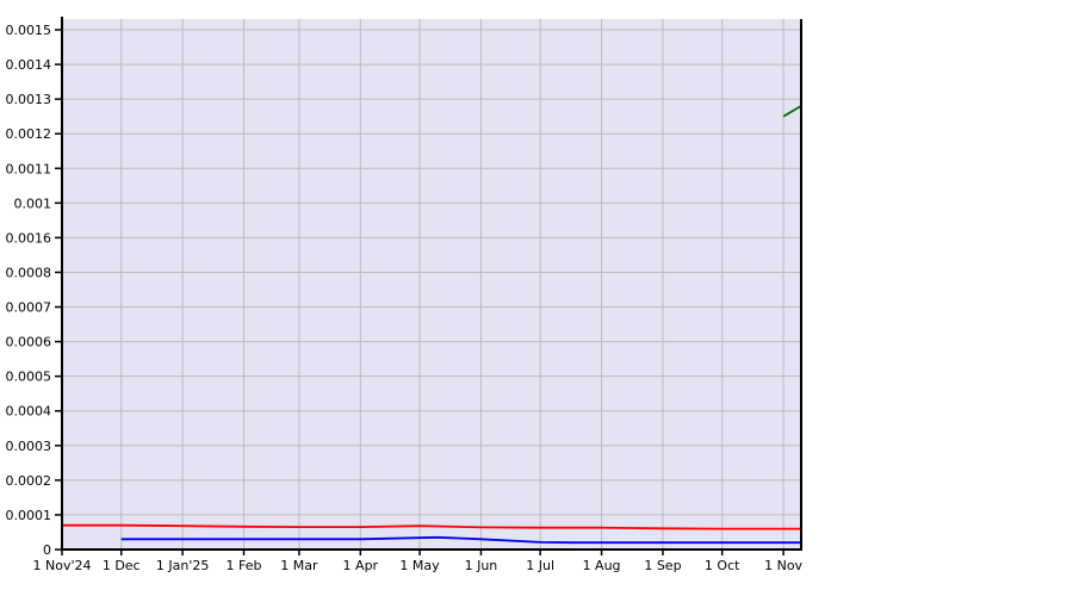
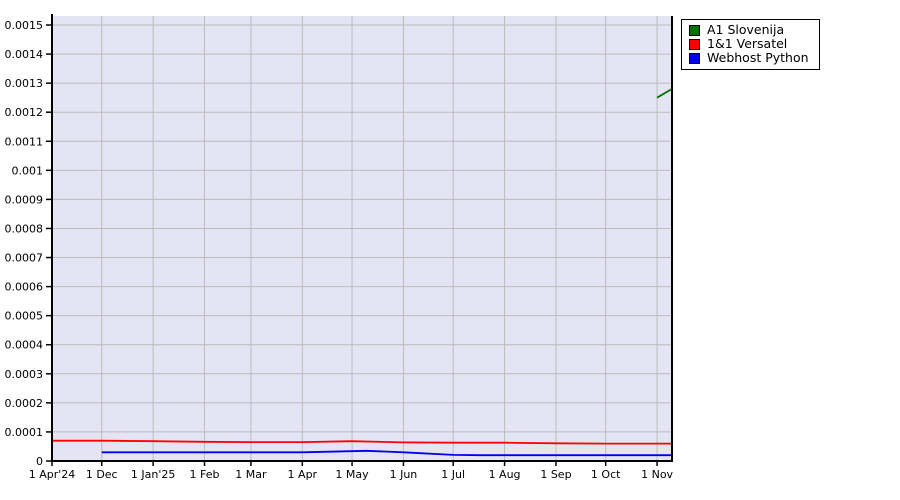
  0
  0.0001
  0.0002
  0.0003
  0.0004
  0.0005
  0.0006
  0.0007
  0.0008
- 0.0016
+ 0.0009
  0.001
  0.0011
  0.0012
  0.0013
  0.0014
  0.0015
- 1 Nov'24
+ 1 Apr'24
  1 Dec
  1 Jan'25
  1 Feb
  1 Mar
  1 Apr
  1 May
  1 Jun
  1 Jul
  1 Aug
  1 Sep
  1 Oct
  1 Nov
+ A1 Slovenija
+ 1&1 Versatel
+ Webhost Python
